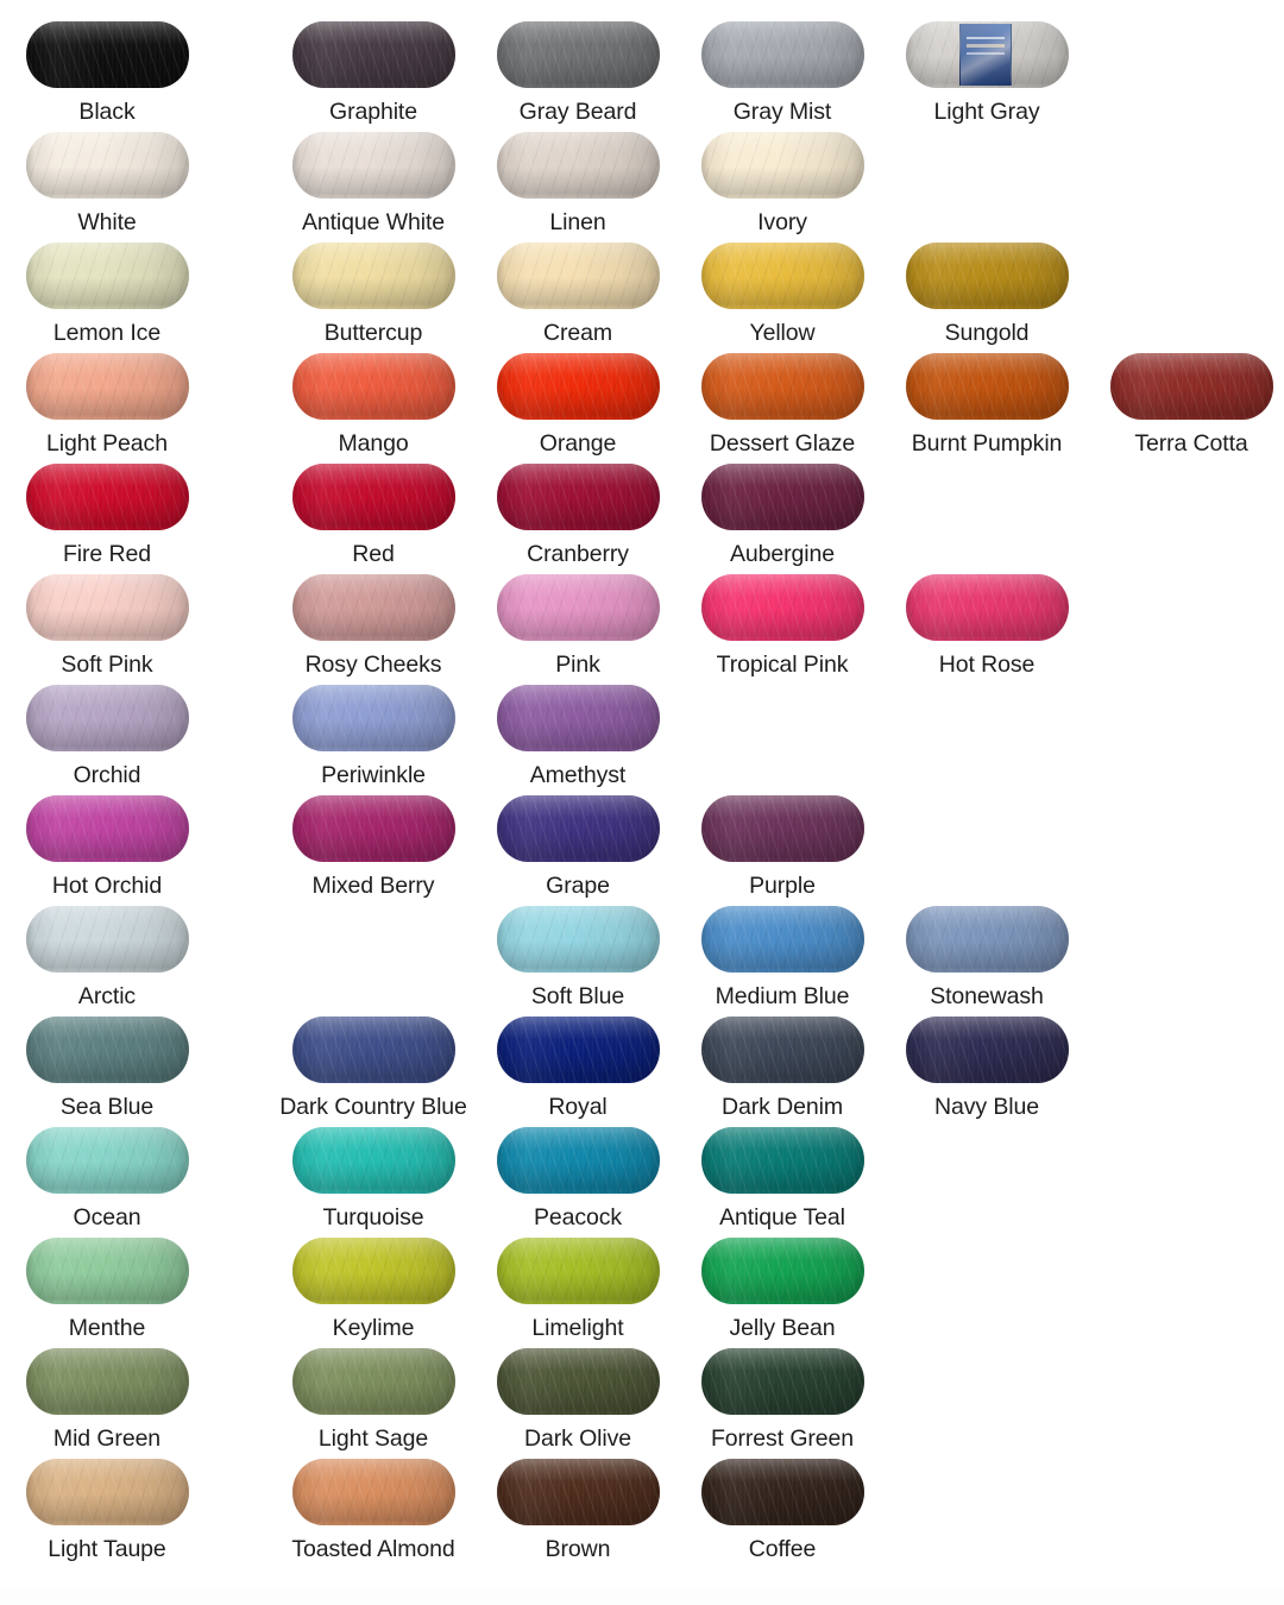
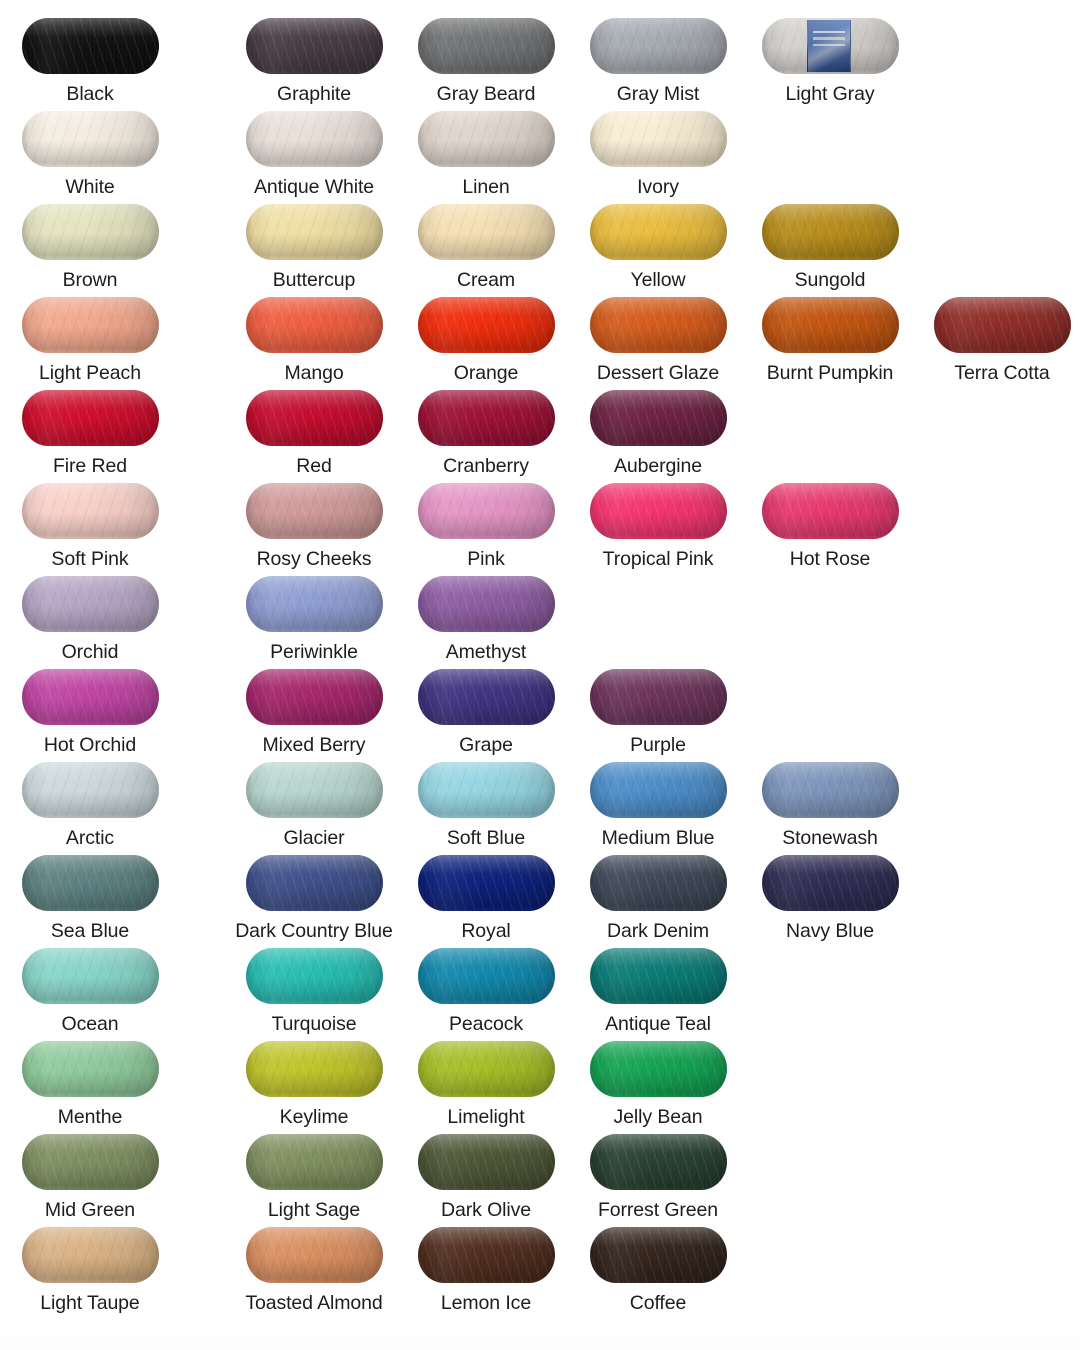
  Black
  Graphite
  Gray Beard
  Gray Mist
  Light Gray
  White
  Antique White
  Linen
  Ivory
- Lemon Ice
+ Brown
  Buttercup
  Cream
  Yellow
  Sungold
  Light Peach
  Mango
  Orange
  Dessert Glaze
  Burnt Pumpkin
  Terra Cotta
  Fire Red
  Red
  Cranberry
  Aubergine
  Soft Pink
  Rosy Cheeks
  Pink
  Tropical Pink
  Hot Rose
  Orchid
  Periwinkle
  Amethyst
  Hot Orchid
  Mixed Berry
  Grape
  Purple
  Arctic
+ Glacier
  Soft Blue
  Medium Blue
  Stonewash
  Sea Blue
  Dark Country Blue
  Royal
  Dark Denim
  Navy Blue
  Ocean
  Turquoise
  Peacock
  Antique Teal
  Menthe
  Keylime
  Limelight
  Jelly Bean
  Mid Green
  Light Sage
  Dark Olive
  Forrest Green
  Light Taupe
  Toasted Almond
- Brown
+ Lemon Ice
  Coffee
